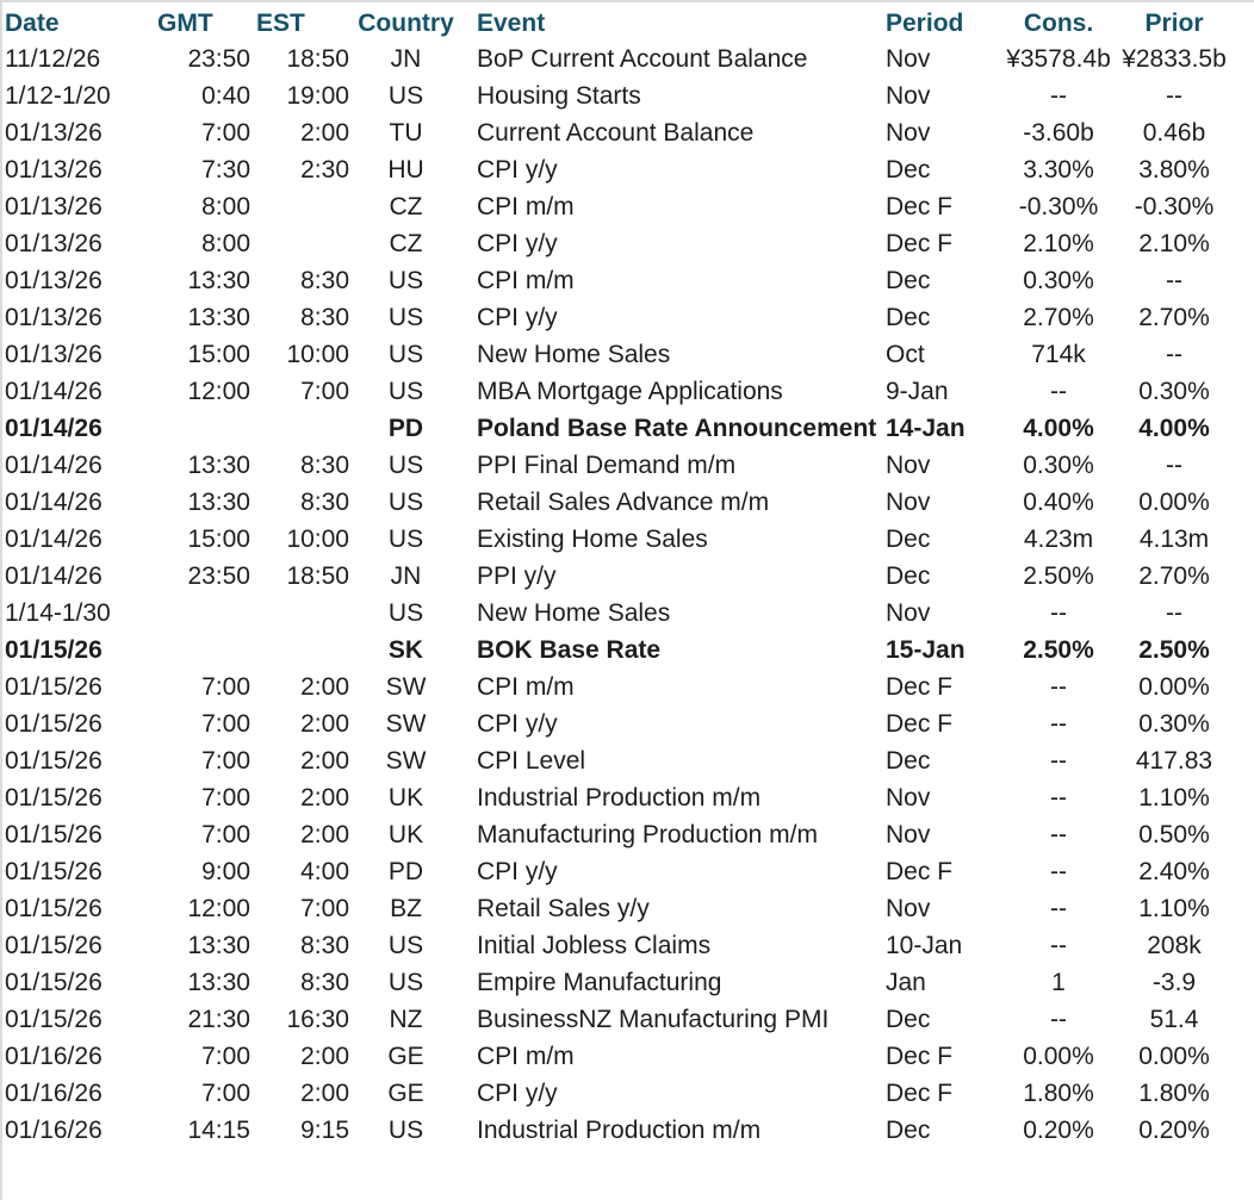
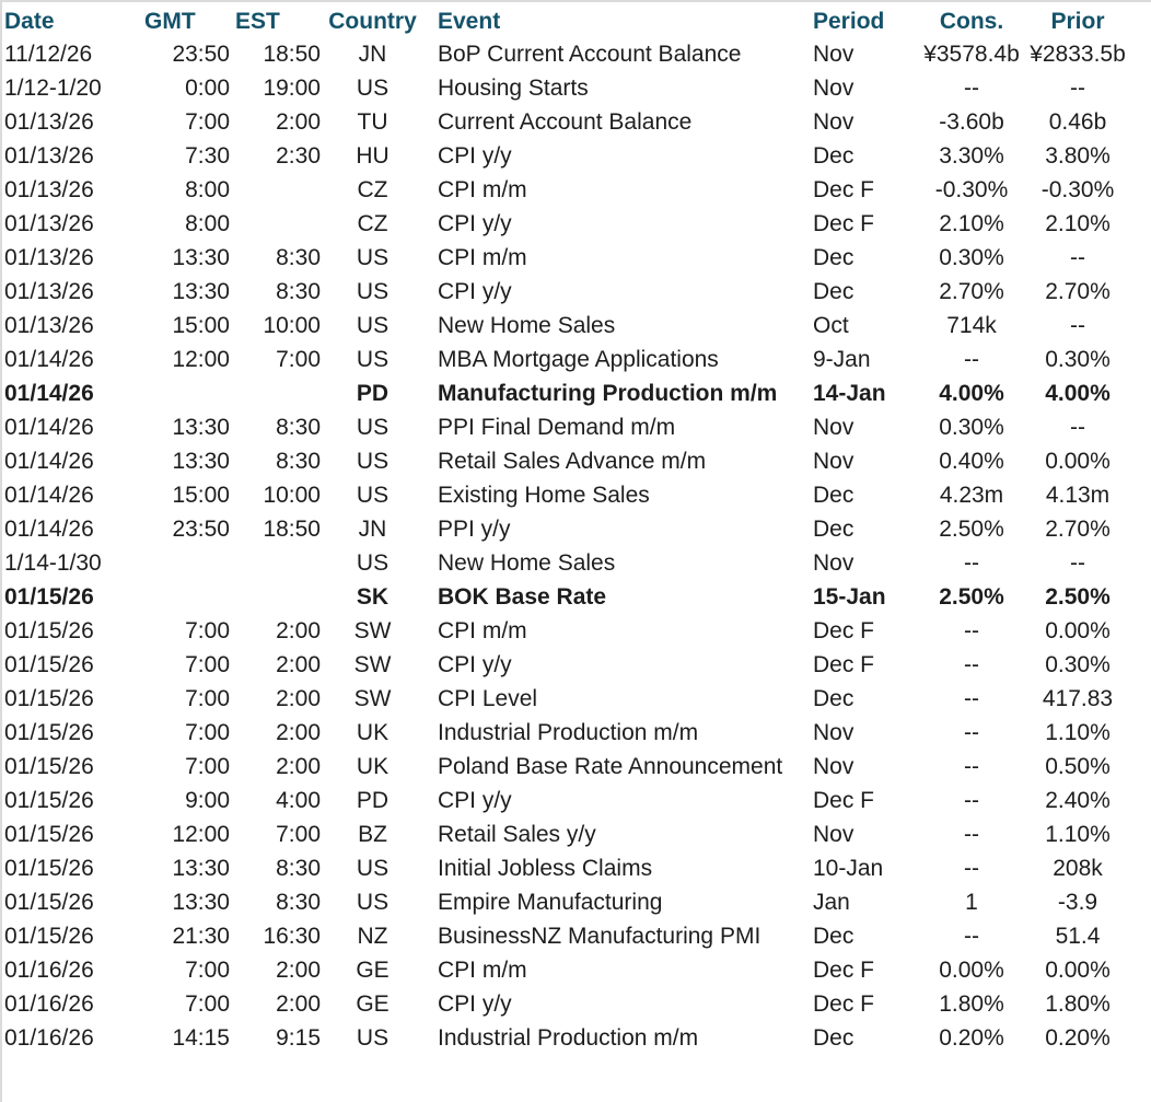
  Date
  GMT
  EST
  Country
  Event
  Period
  Cons.
  Prior
  11/12/26
  23:50
  18:50
  JN
  BoP Current Account Balance
  Nov
  ¥3578.4b
  ¥2833.5b
  1/12-1/20
- 0:40
+ 0:00
  19:00
  US
  Housing Starts
  Nov
  --
  --
  01/13/26
  7:00
  2:00
  TU
  Current Account Balance
  Nov
  -3.60b
  0.46b
  01/13/26
  7:30
  2:30
  HU
  CPI y/y
  Dec
  3.30%
  3.80%
  01/13/26
  8:00
  CZ
  CPI m/m
  Dec F
  -0.30%
  -0.30%
  01/13/26
  8:00
  CZ
  CPI y/y
  Dec F
  2.10%
  2.10%
  01/13/26
  13:30
  8:30
  US
  CPI m/m
  Dec
  0.30%
  --
  01/13/26
  13:30
  8:30
  US
  CPI y/y
  Dec
  2.70%
  2.70%
  01/13/26
  15:00
  10:00
  US
  New Home Sales
  Oct
  714k
  --
  01/14/26
  12:00
  7:00
  US
  MBA Mortgage Applications
  9-Jan
  --
  0.30%
  01/14/26
  PD
- Poland Base Rate Announcement
+ Manufacturing Production m/m
  14-Jan
  4.00%
  4.00%
  01/14/26
  13:30
  8:30
  US
  PPI Final Demand m/m
  Nov
  0.30%
  --
  01/14/26
  13:30
  8:30
  US
  Retail Sales Advance m/m
  Nov
  0.40%
  0.00%
  01/14/26
  15:00
  10:00
  US
  Existing Home Sales
  Dec
  4.23m
  4.13m
  01/14/26
  23:50
  18:50
  JN
  PPI y/y
  Dec
  2.50%
  2.70%
  1/14-1/30
  US
  New Home Sales
  Nov
  --
  --
  01/15/26
  SK
  BOK Base Rate
  15-Jan
  2.50%
  2.50%
  01/15/26
  7:00
  2:00
  SW
  CPI m/m
  Dec F
  --
  0.00%
  01/15/26
  7:00
  2:00
  SW
  CPI y/y
  Dec F
  --
  0.30%
  01/15/26
  7:00
  2:00
  SW
  CPI Level
  Dec
  --
  417.83
  01/15/26
  7:00
  2:00
  UK
  Industrial Production m/m
  Nov
  --
  1.10%
  01/15/26
  7:00
  2:00
  UK
- Manufacturing Production m/m
+ Poland Base Rate Announcement
  Nov
  --
  0.50%
  01/15/26
  9:00
  4:00
  PD
  CPI y/y
  Dec F
  --
  2.40%
  01/15/26
  12:00
  7:00
  BZ
  Retail Sales y/y
  Nov
  --
  1.10%
  01/15/26
  13:30
  8:30
  US
  Initial Jobless Claims
  10-Jan
  --
  208k
  01/15/26
  13:30
  8:30
  US
  Empire Manufacturing
  Jan
  1
  -3.9
  01/15/26
  21:30
  16:30
  NZ
  BusinessNZ Manufacturing PMI
  Dec
  --
  51.4
  01/16/26
  7:00
  2:00
  GE
  CPI m/m
  Dec F
  0.00%
  0.00%
  01/16/26
  7:00
  2:00
  GE
  CPI y/y
  Dec F
  1.80%
  1.80%
  01/16/26
  14:15
  9:15
  US
  Industrial Production m/m
  Dec
  0.20%
  0.20%
